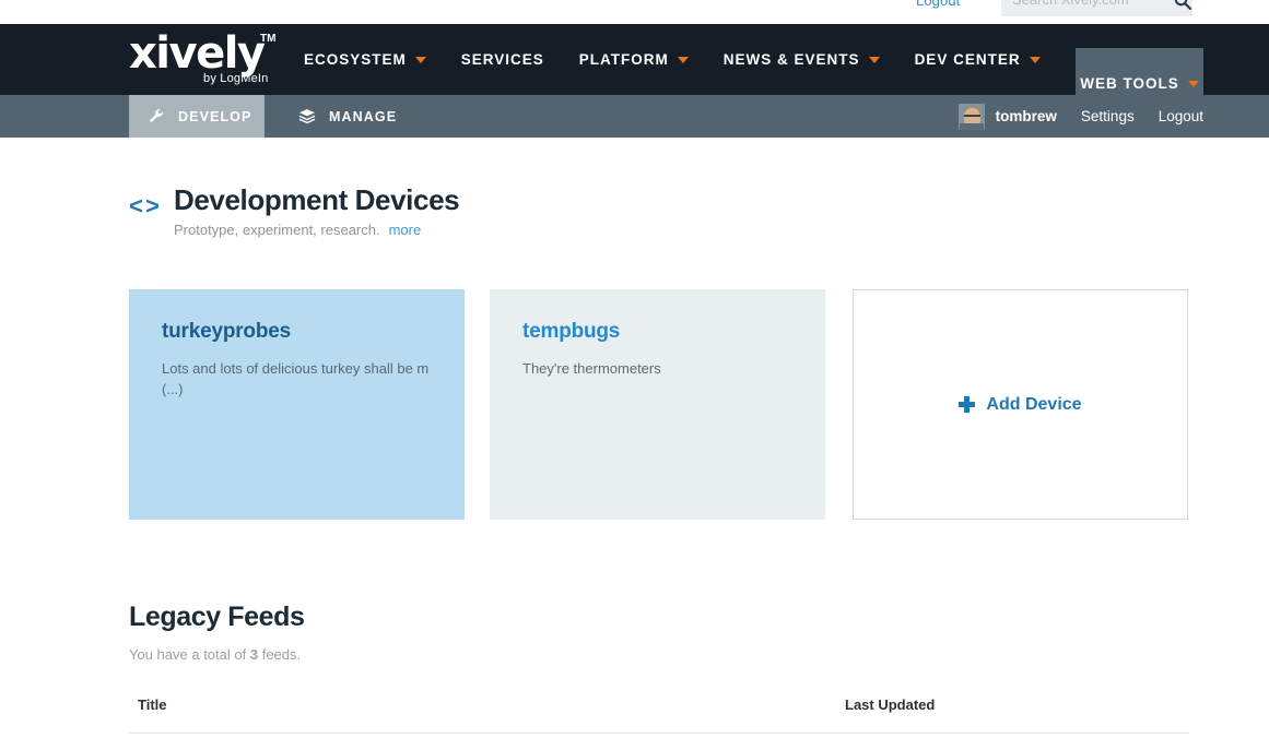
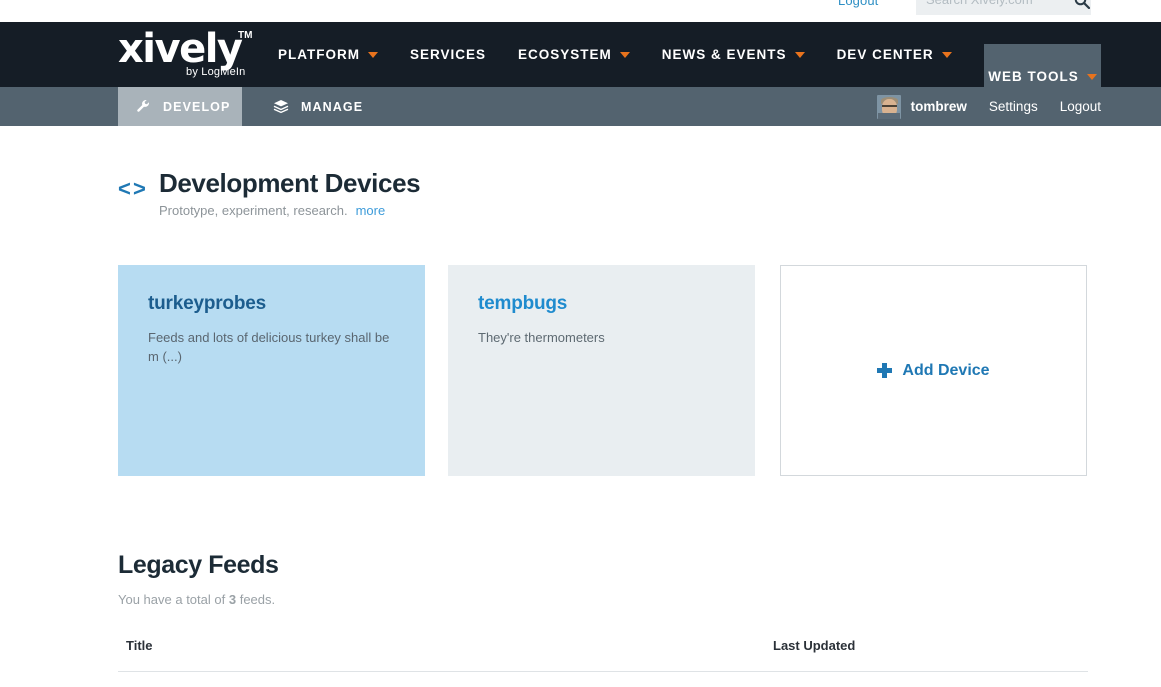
  Logout
  xively
  TM
  by LogMeIn
- ECOSYSTEM
+ PLATFORM
  SERVICES
- PLATFORM
+ ECOSYSTEM
  NEWS & EVENTS
  DEV CENTER
  WEB TOOLS
  DEVELOP
  MANAGE
  tombrew
  Settings
  Logout
  < >
  Development Devices
  Prototype, experiment, research. more
  turkeyprobes
- Lots and lots of delicious turkey shall be m (...)
+ Feeds and lots of delicious turkey shall be m (...)
  tempbugs
  They're thermometers
  Add Device
  Legacy Feeds
  You have a total of 3 feeds.
  Title
  Last Updated
